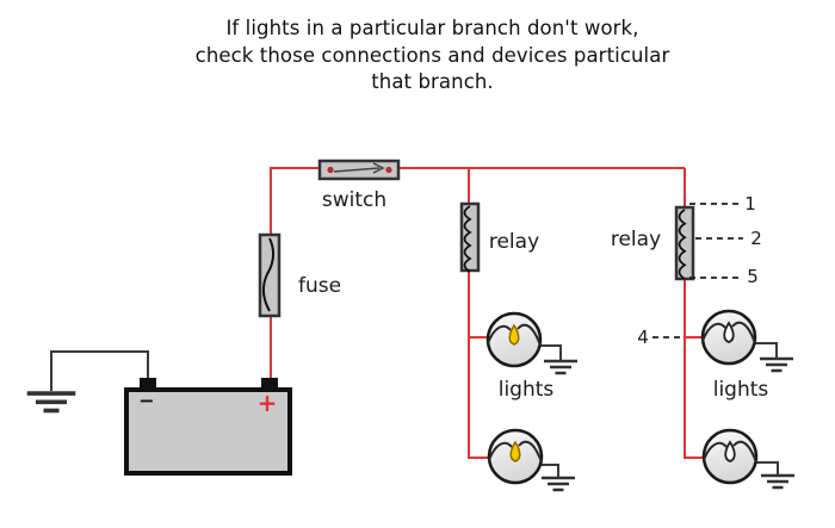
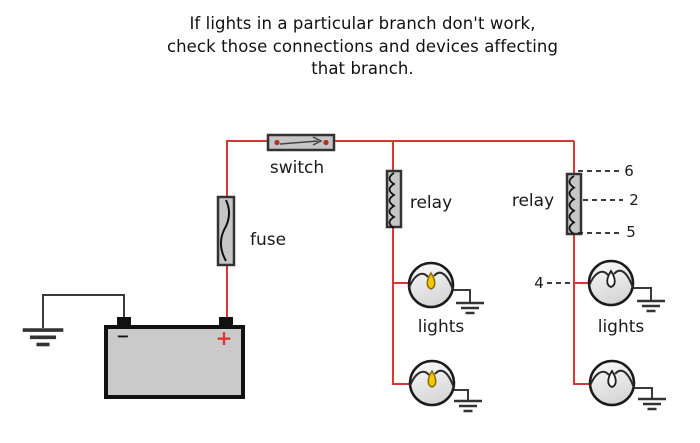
  If lights in a particular branch don't work,
- check those connections and devices particular
+ check those connections and devices affecting
  that branch.
  switch
  fuse
  relay
  relay
  lights
  lights
- 1
+ 6
  2
  5
  4
  +
  −
